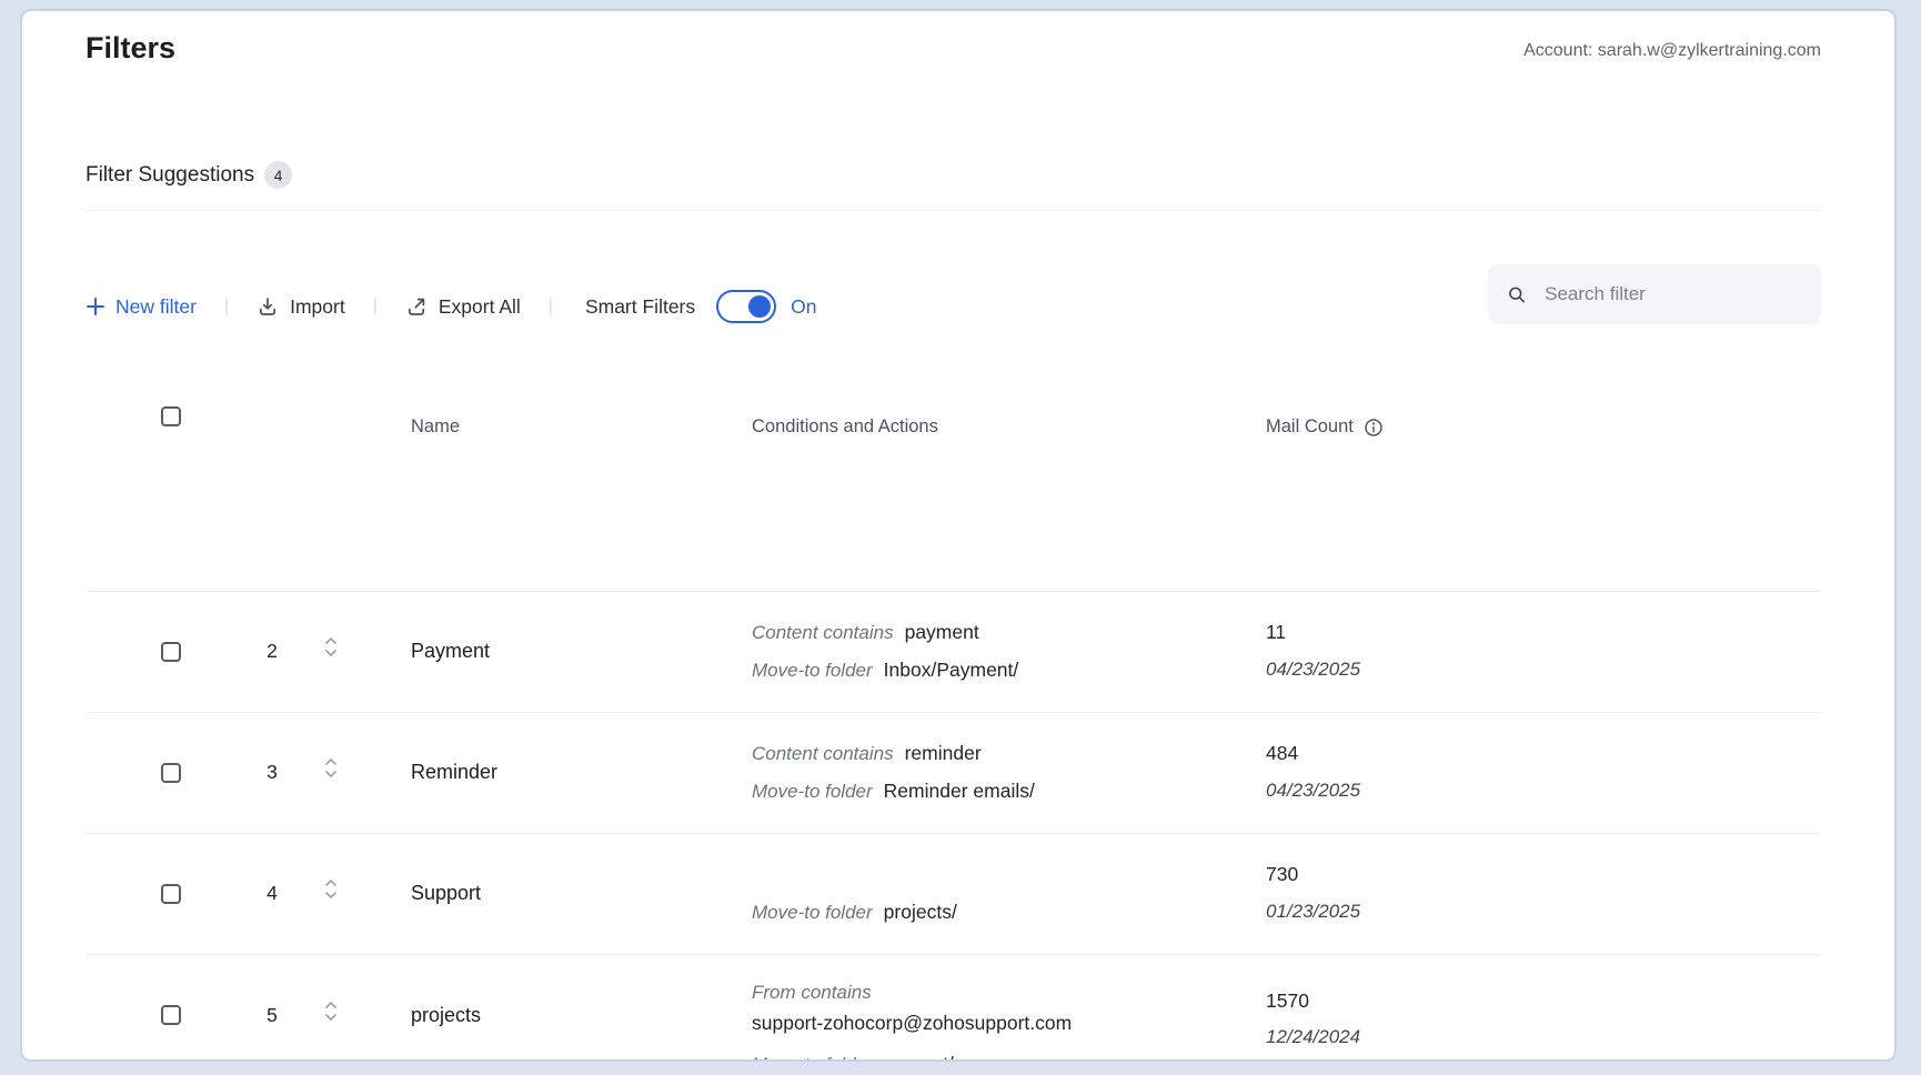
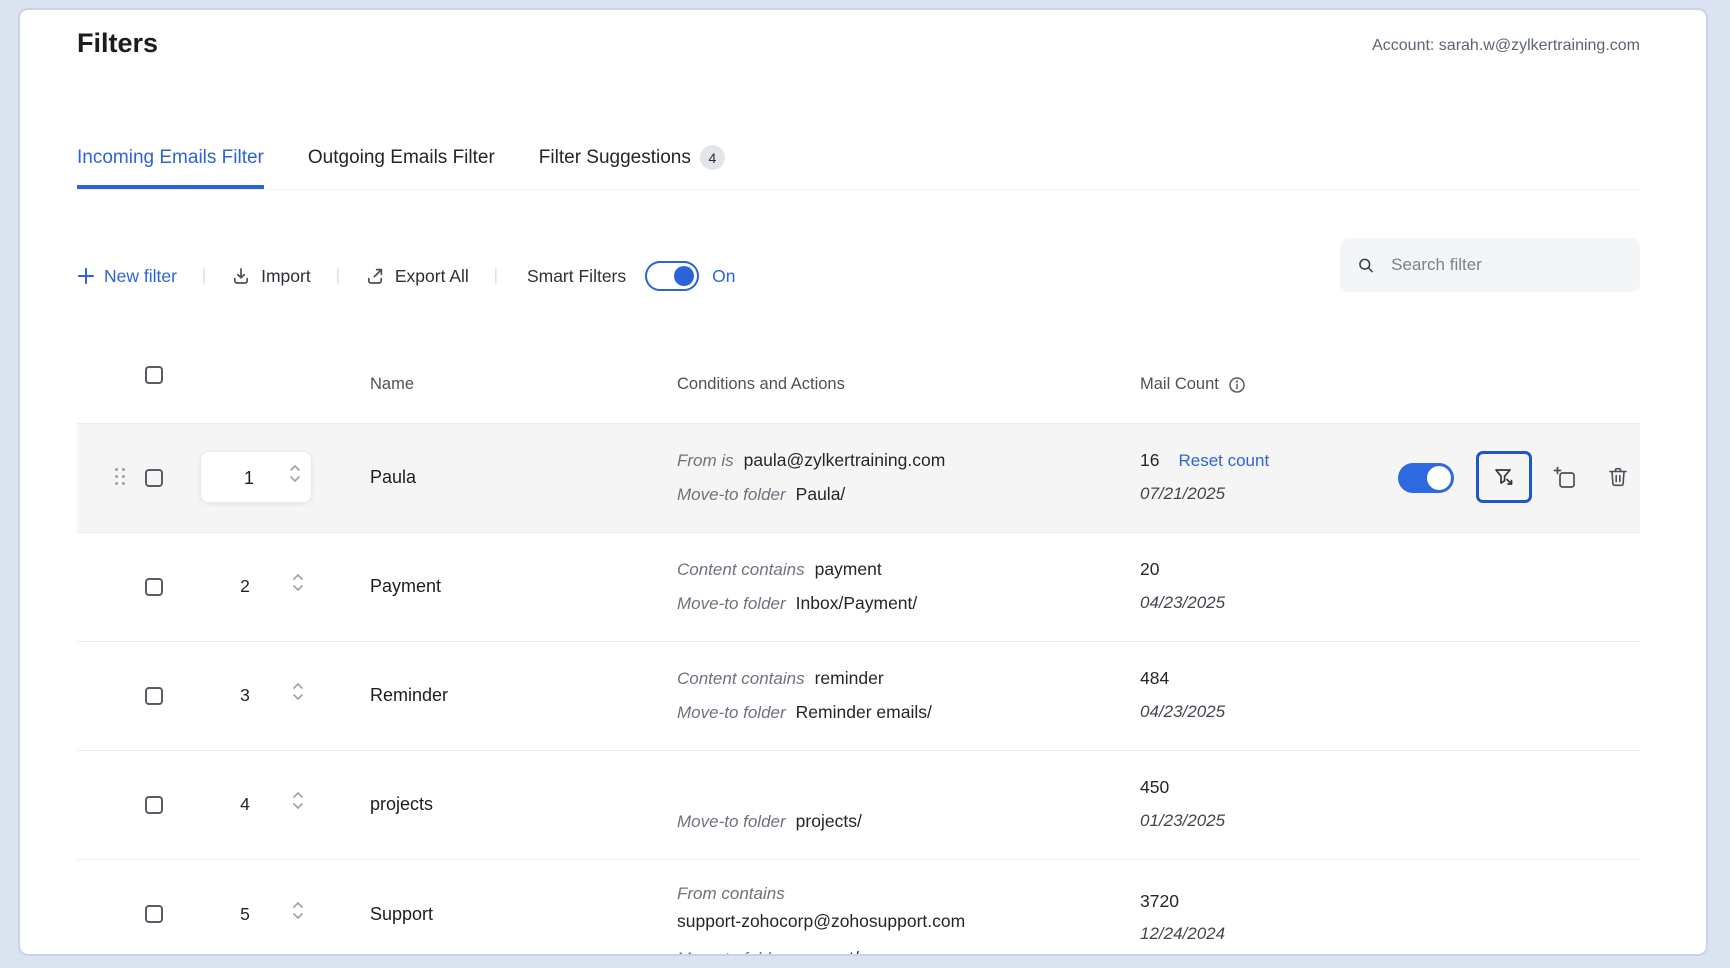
  Filters
  Account: sarah.w@zylkertraining.com
+ Incoming Emails Filter
+ Outgoing Emails Filter
  Filter Suggestions
  4
  New filter
  |
  Import
  |
  Export All
  |
  Smart Filters
  On
  Search filter
  Name
  Conditions and Actions
  Mail Count
+ 1
+ Paula
+ From is paula@zylkertraining.com
+ Move-to folder Paula/
+ 16 Reset count
+ 07/21/2025
  2
  Payment
  Content contains payment
  Move-to folder Inbox/Payment/
- 11
+ 20
  04/23/2025
  3
  Reminder
  Content contains reminder
  Move-to folder Reminder emails/
  484
  04/23/2025
  4
- Support
+ projects
  Move-to folder projects/
- 730
+ 450
  01/23/2025
  5
- projects
+ Support
  From contains
  support-zohocorp@zohosupport.com
- 1570
+ 3720
  12/24/2024
